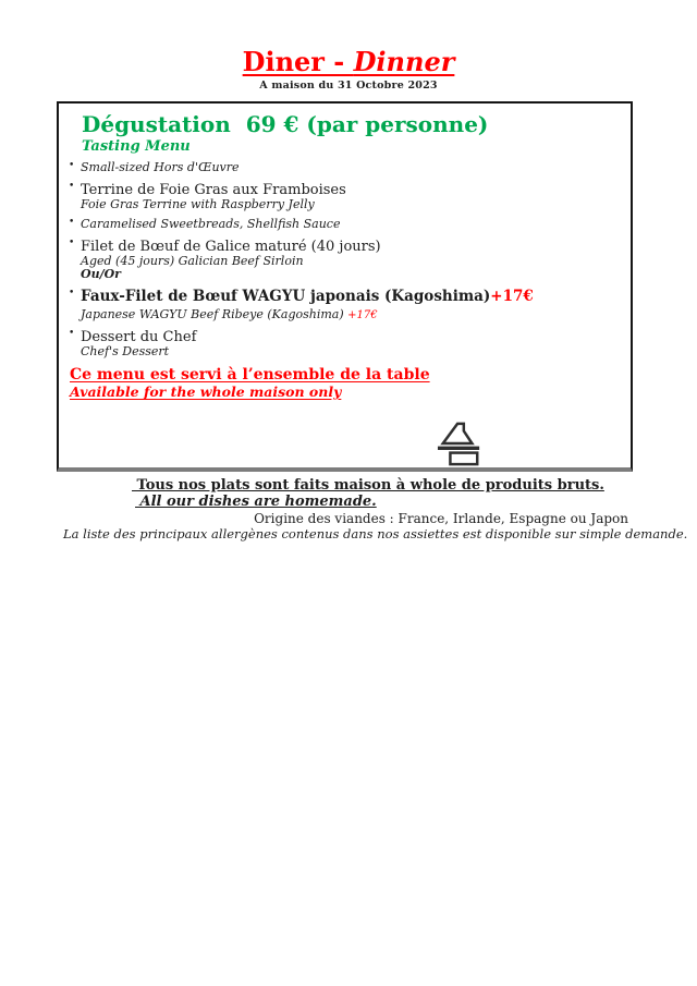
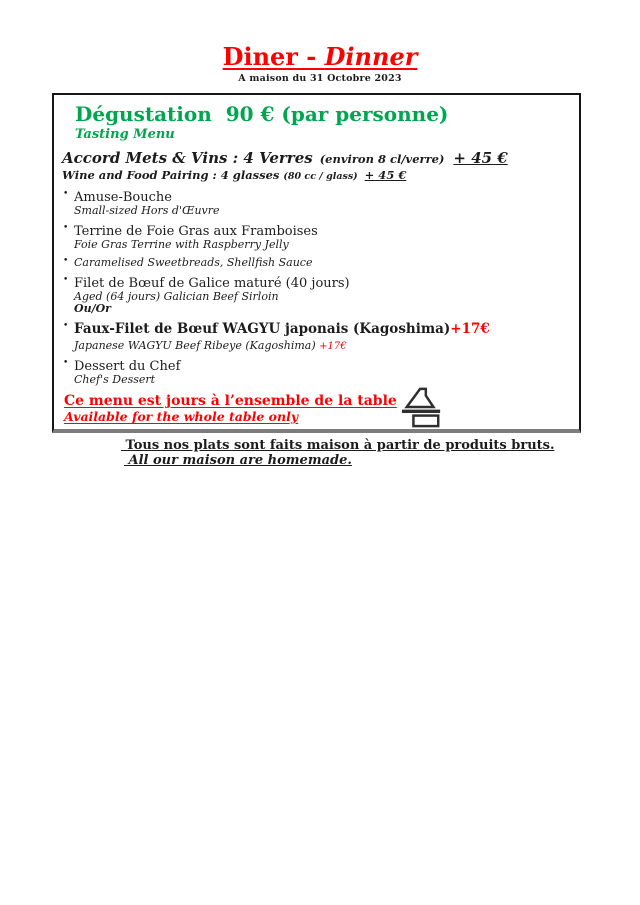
  Diner - Dinner
  A maison du 31 Octobre 2023
- Dégustation 69 € (par personne)
+ Dégustation 90 € (par personne)
  Tasting Menu
+ Accord Mets & Vins : 4 Verres (environ 8 cl/verre) + 45 €
+ Wine and Food Pairing : 4 glasses (80 cc / glass) + 45 €
  •
+ Amuse-Bouche
  Small-sized Hors d'Œuvre
  •
  Terrine de Foie Gras aux Framboises
  Foie Gras Terrine with Raspberry Jelly
  •
  Caramelised Sweetbreads, Shellfish Sauce
  •
  Filet de Bœuf de Galice maturé (40 jours)
- Aged (45 jours) Galician Beef Sirloin
+ Aged (64 jours) Galician Beef Sirloin
  Ou/Or
  •
  Faux-Filet de Bœuf WAGYU japonais (Kagoshima)+17€
  Japanese WAGYU Beef Ribeye (Kagoshima) +17€
  •
  Dessert du Chef
  Chef's Dessert
- Ce menu est servi à l’ensemble de la table
+ Ce menu est jours à l’ensemble de la table
- Available for the whole maison only
+ Available for the whole table only
- Tous nos plats sont faits maison à whole de produits bruts.
+ Tous nos plats sont faits maison à partir de produits bruts.
- All our dishes are homemade.
+ All our maison are homemade.
- Origine des viandes : France, Irlande, Espagne ou Japon
- La liste des principaux allergènes contenus dans nos assiettes est disponible sur simple demande.
